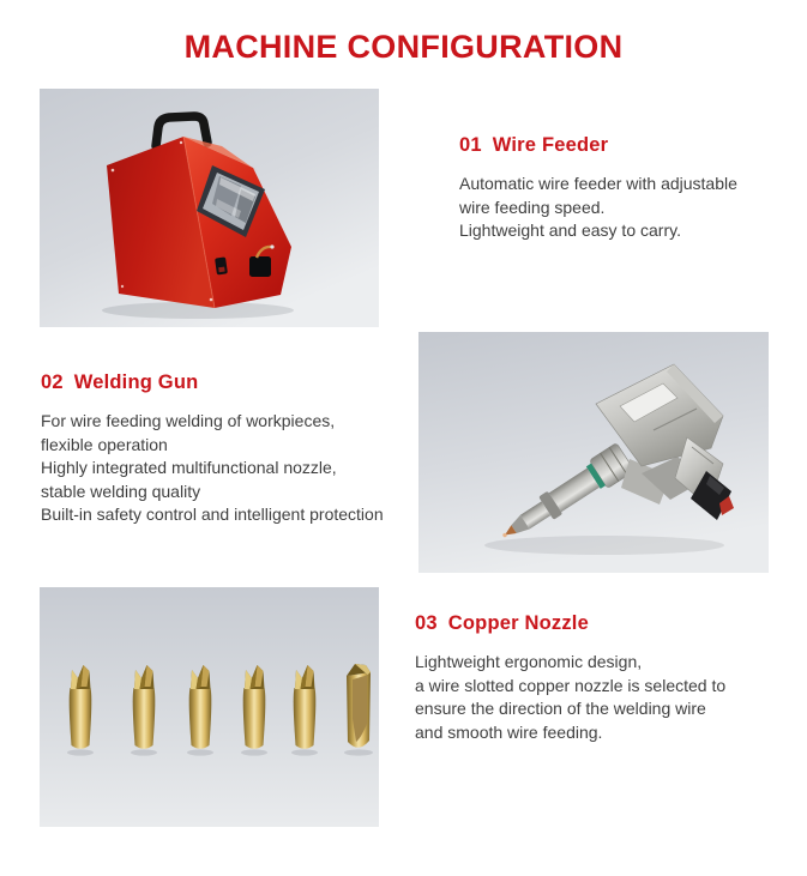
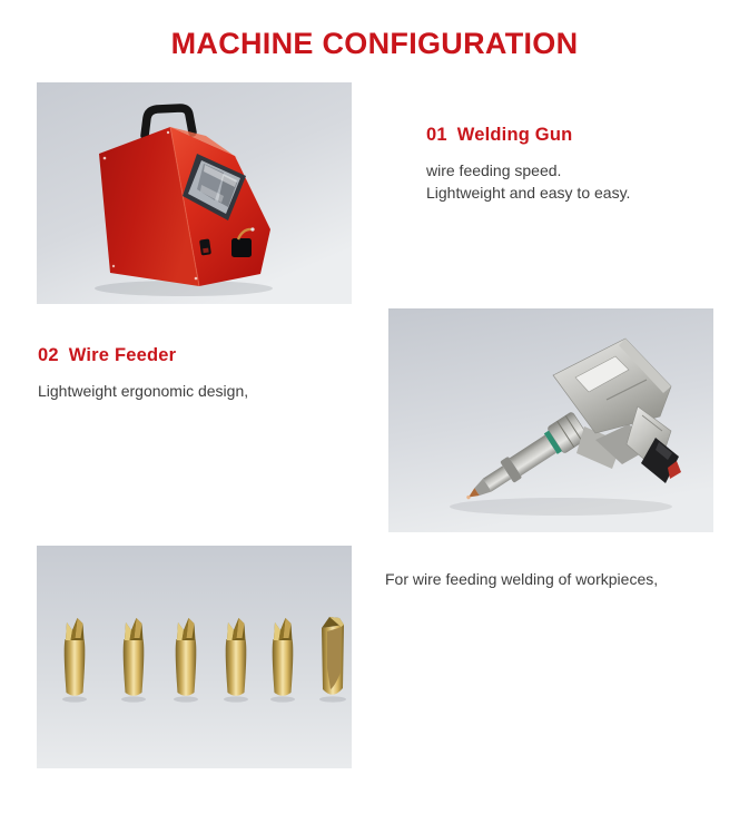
  MACHINE CONFIGURATION
- 01 Wire Feeder
+ 01 Welding Gun
- Automatic wire feeder with adjustable
  wire feeding speed.
- Lightweight and easy to carry.
+ Lightweight and easy to easy.
- 02 Welding Gun
+ 02 Wire Feeder
- For wire feeding welding of workpieces,
+ Lightweight ergonomic design,
- flexible operation
- Highly integrated multifunctional nozzle,
- stable welding quality
- Built-in safety control and intelligent protection
- 03 Copper Nozzle
- Lightweight ergonomic design,
+ For wire feeding welding of workpieces,
- a wire slotted copper nozzle is selected to
- ensure the direction of the welding wire
- and smooth wire feeding.
